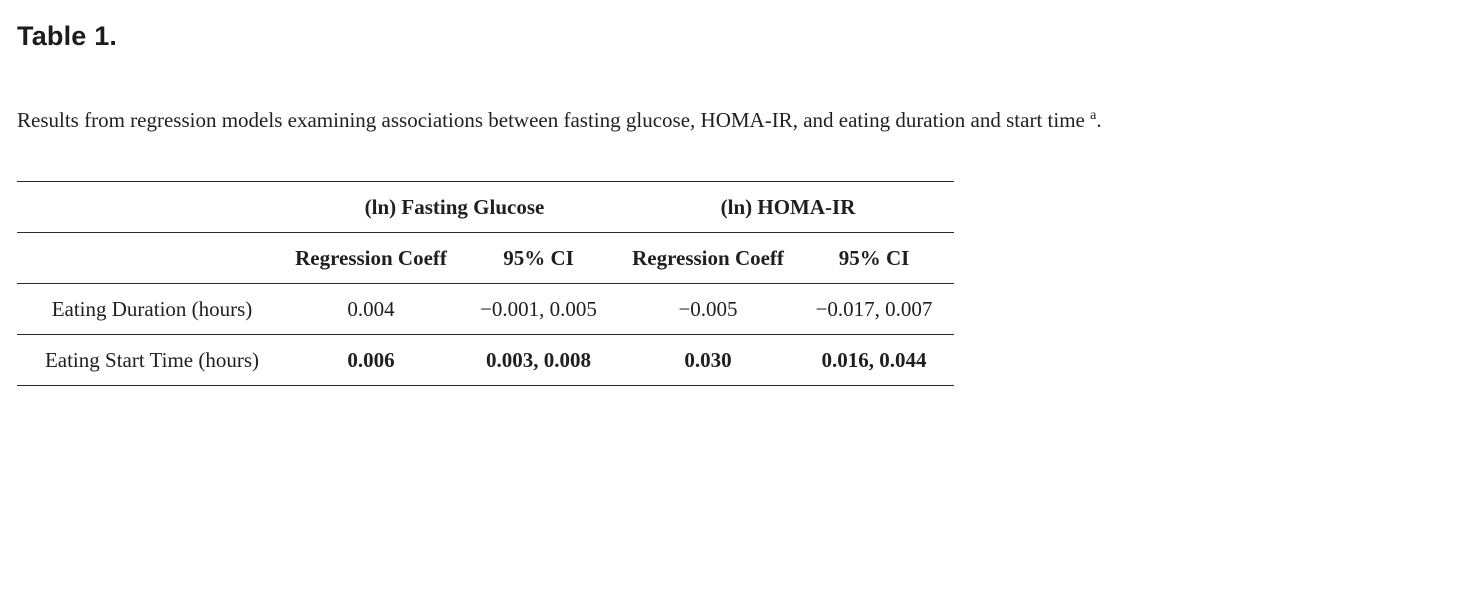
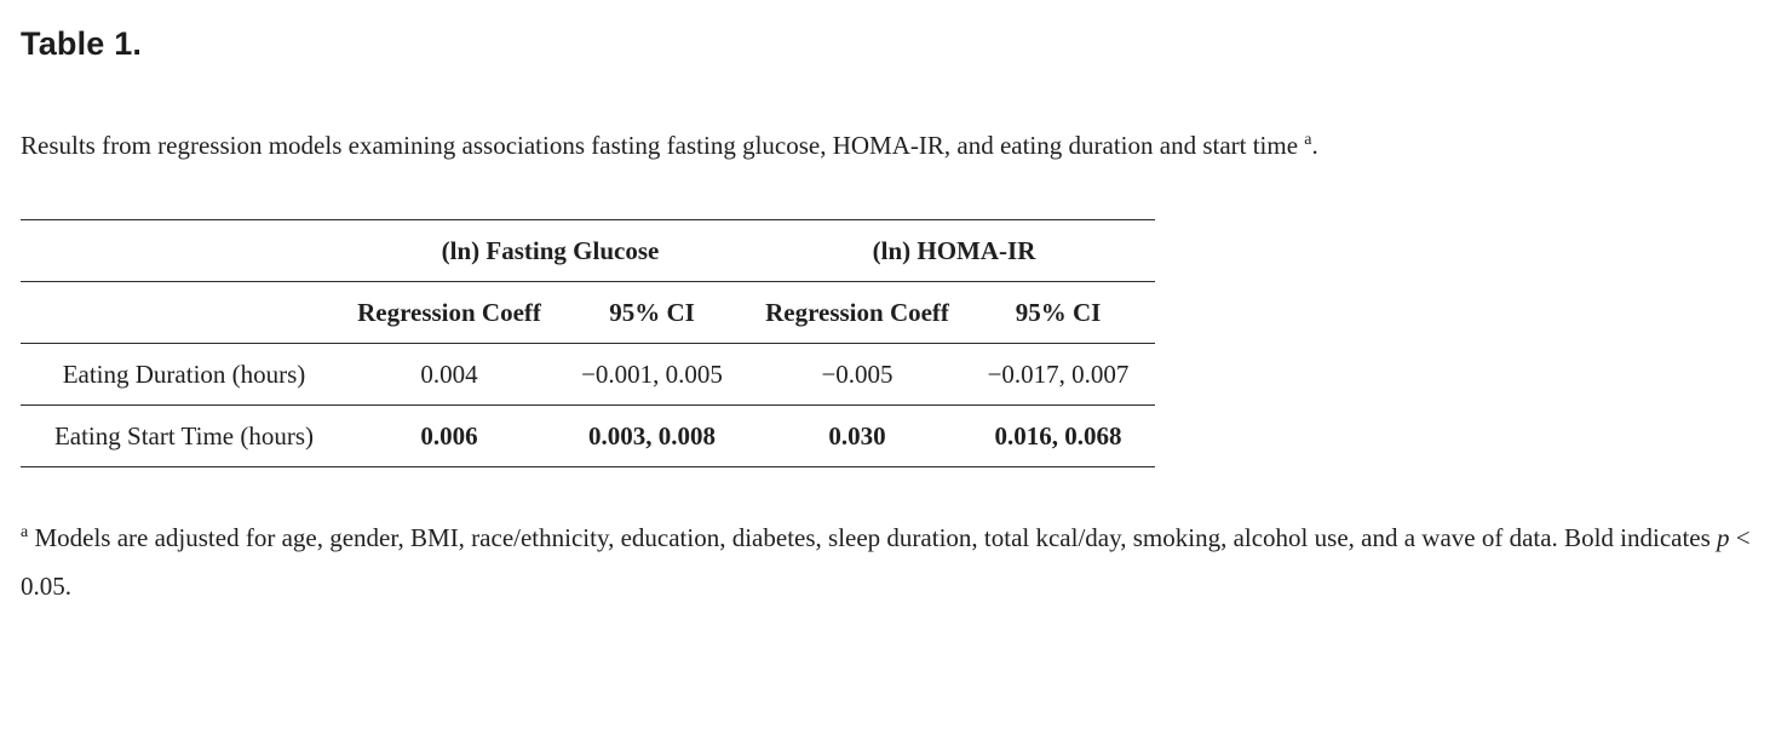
  Table 1.
- Results from regression models examining associations between fasting glucose, HOMA-IR, and eating duration and start time a.
+ Results from regression models examining associations fasting fasting glucose, HOMA-IR, and eating duration and start time a.
  	(ln) Fasting Glucose	(ln) HOMA-IR
  	Regression Coeff	95% CI	Regression Coeff	95% CI
  Eating Duration (hours)	0.004	−0.001, 0.005	−0.005	−0.017, 0.007
- Eating Start Time (hours)	0.006	0.003, 0.008	0.030	0.016, 0.044
+ Eating Start Time (hours)	0.006	0.003, 0.008	0.030	0.016, 0.068
+ a Models are adjusted for age, gender, BMI, race/ethnicity, education, diabetes, sleep duration, total kcal/day, smoking, alcohol use, and a wave of data. Bold indicates p < 0.05.
